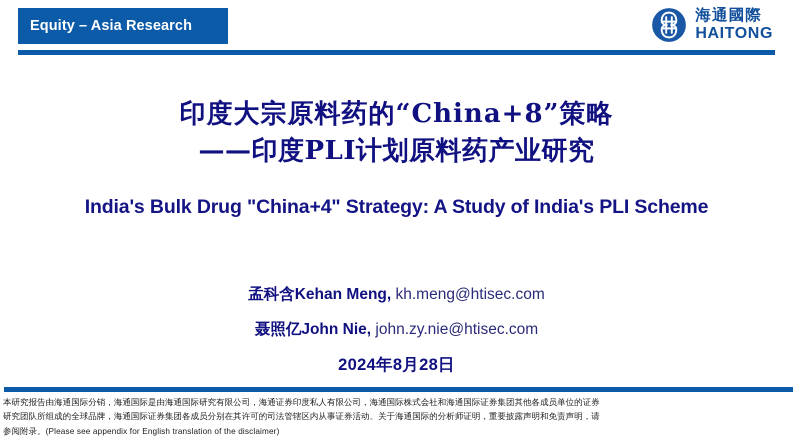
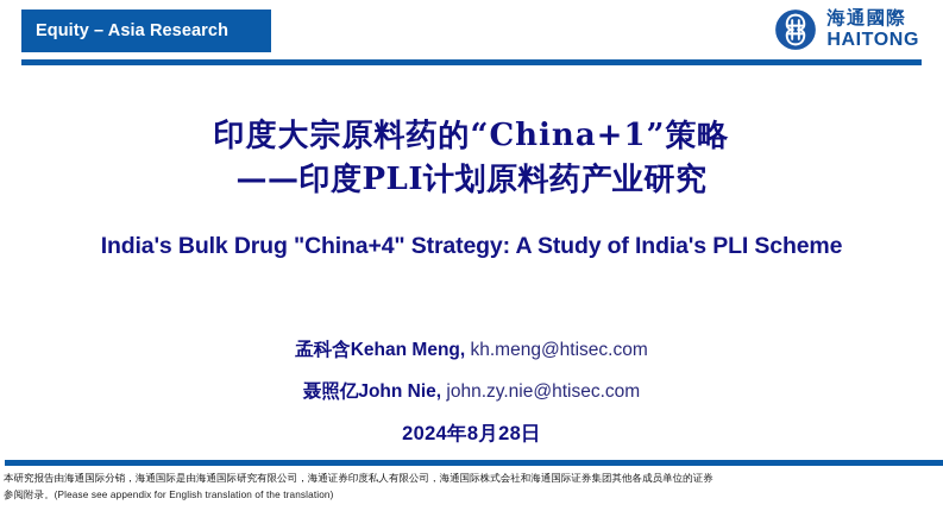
  Equity – Asia Research
  海通國際
  HAITONG
- 印度大宗原料药的“China+8”策略
+ 印度大宗原料药的“China+1”策略
  ——印度PLI计划原料药产业研究
  India's Bulk Drug "China+4" Strategy: A Study of India's PLI Scheme
  孟科含Kehan Meng, kh.meng@htisec.com
  聂照亿John Nie, john.zy.nie@htisec.com
  2024年8月28日
  本研究报告由海通国际分销，海通国际是由海通国际研究有限公司，海通证券印度私人有限公司，海通国际株式会社和海通国际证券集团其他各成员单位的证券
- 研究团队所组成的全球品牌，海通国际证券集团各成员分别在其许可的司法管辖区内从事证券活动。关于海通国际的分析师证明，重要披露声明和免责声明，请
- 参阅附录。(Please see appendix for English translation of the disclaimer)
+ 参阅附录。(Please see appendix for English translation of the translation)
